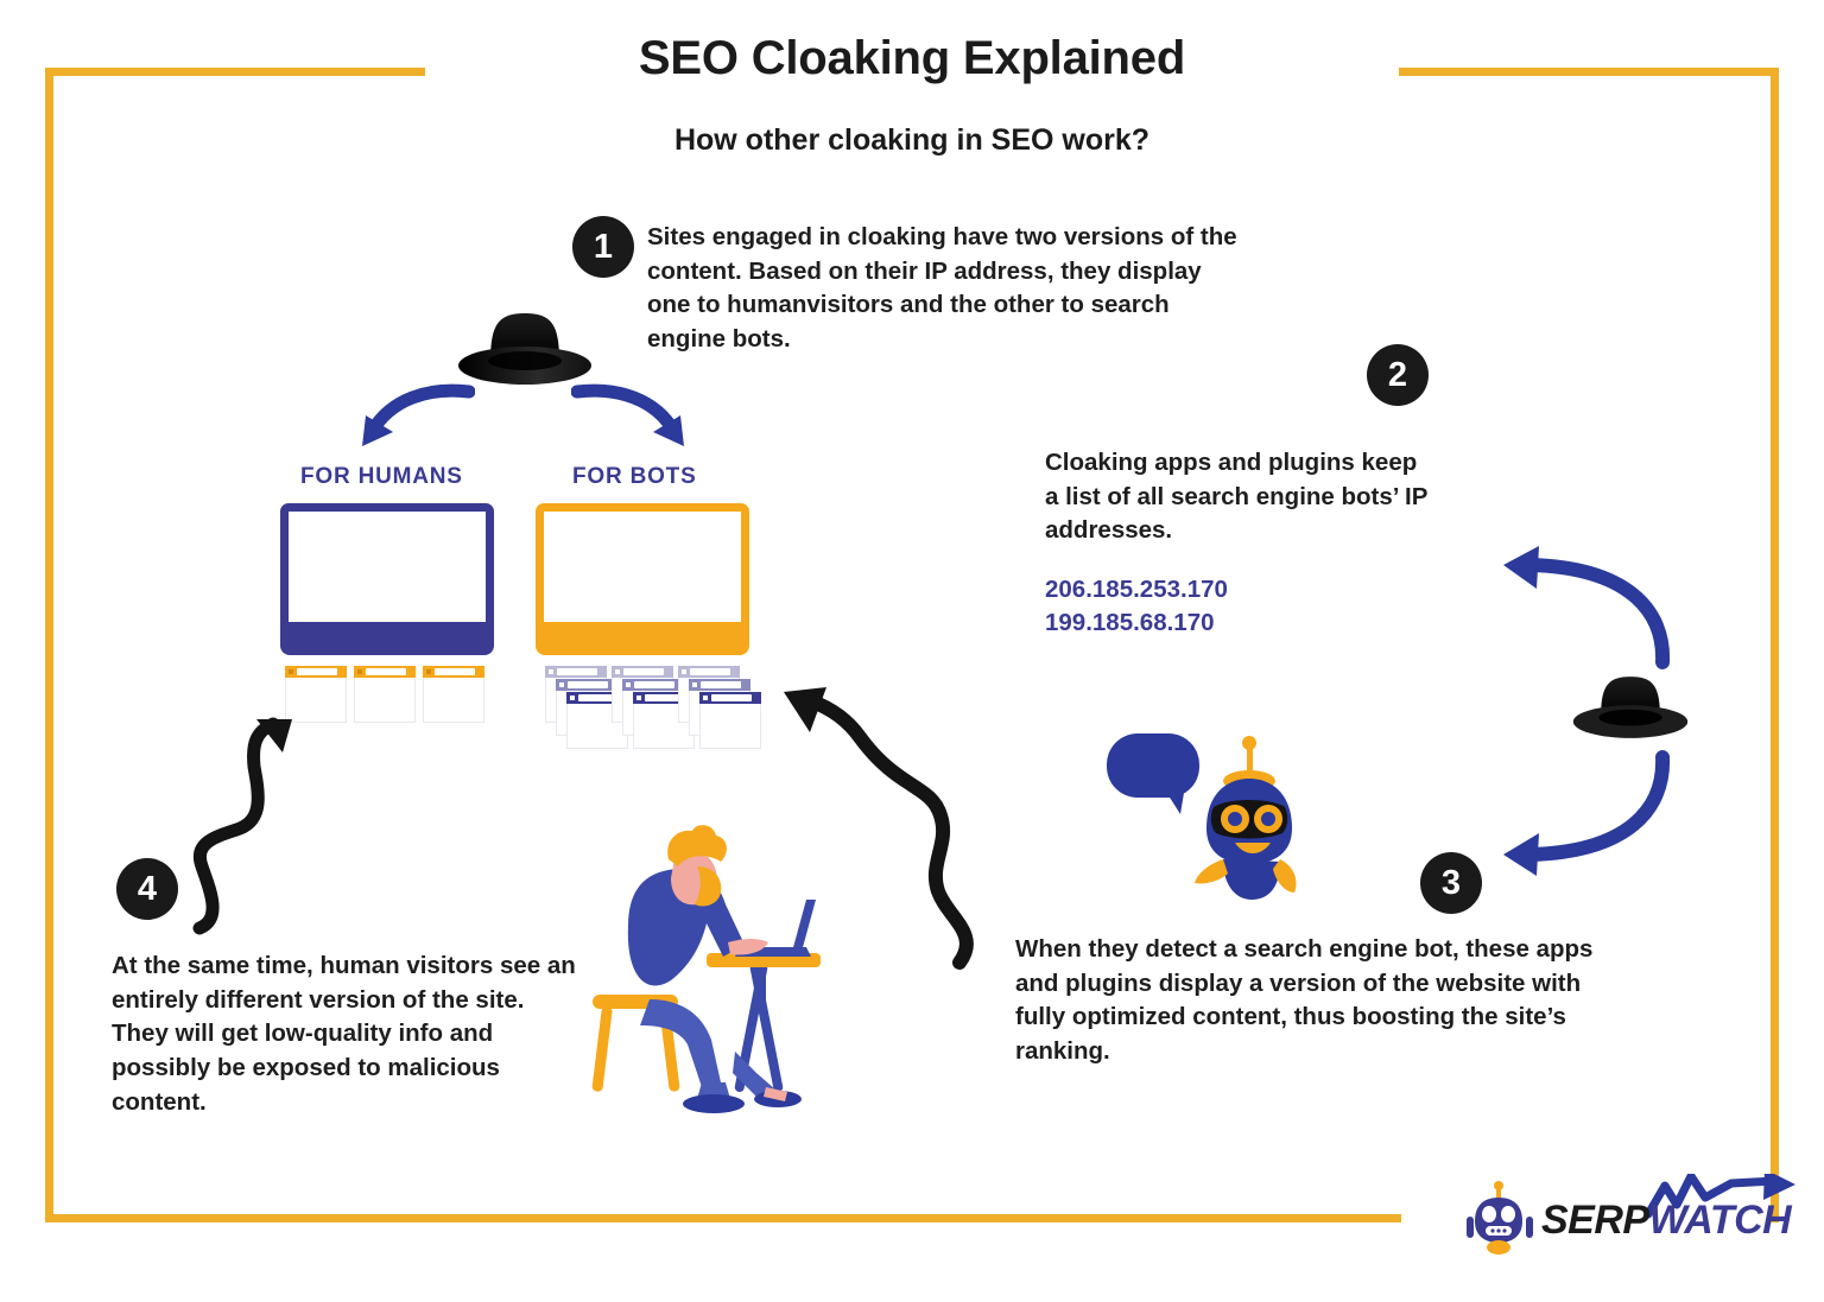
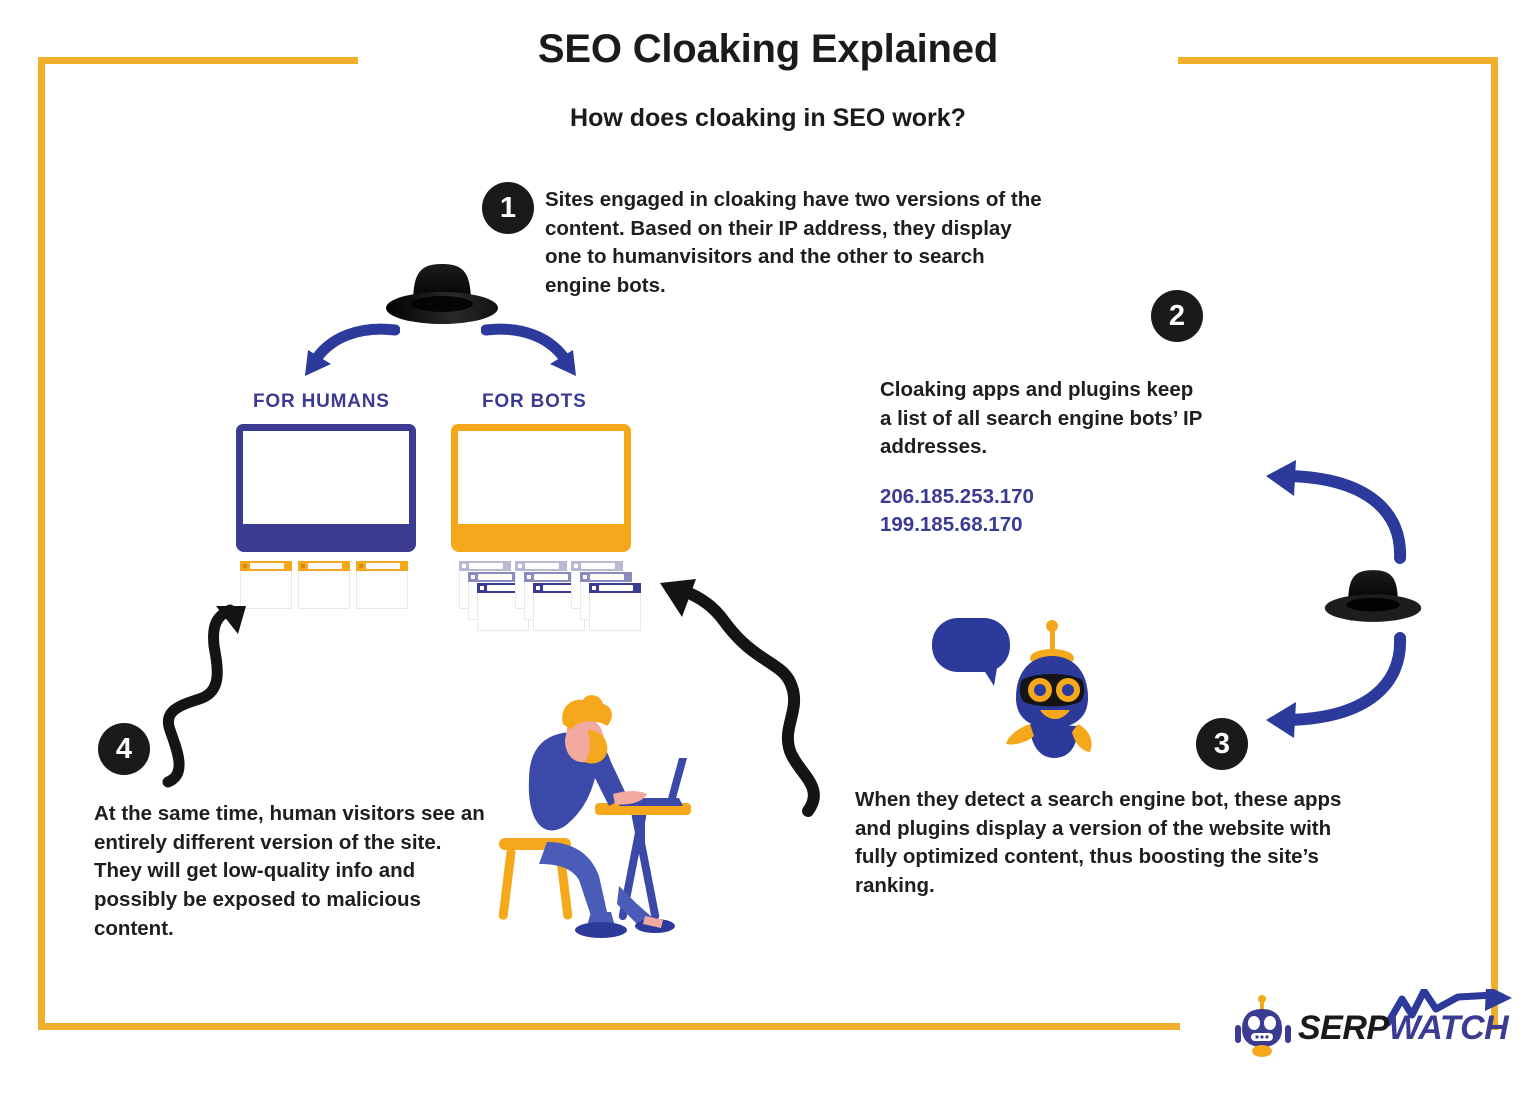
  SEO Cloaking Explained
- How other cloaking in SEO work?
+ How does cloaking in SEO work?
  1
  Sites engaged in cloaking have two versions of the content. Based on their IP address, they display one to humanvisitors and the other to search engine bots.
  FOR HUMANS
  FOR BOTS
  2
  Cloaking apps and plugins keep a list of all search engine bots’ IP addresses.
  206.185.253.170
  199.185.68.170
  3
  When they detect a search engine bot, these apps and plugins display a version of the website with fully optimized content, thus boosting the site’s ranking.
  4
  At the same time, human visitors see an entirely different version of the site. They will get low-quality info and possibly be exposed to malicious content.
  SERPWATCH
